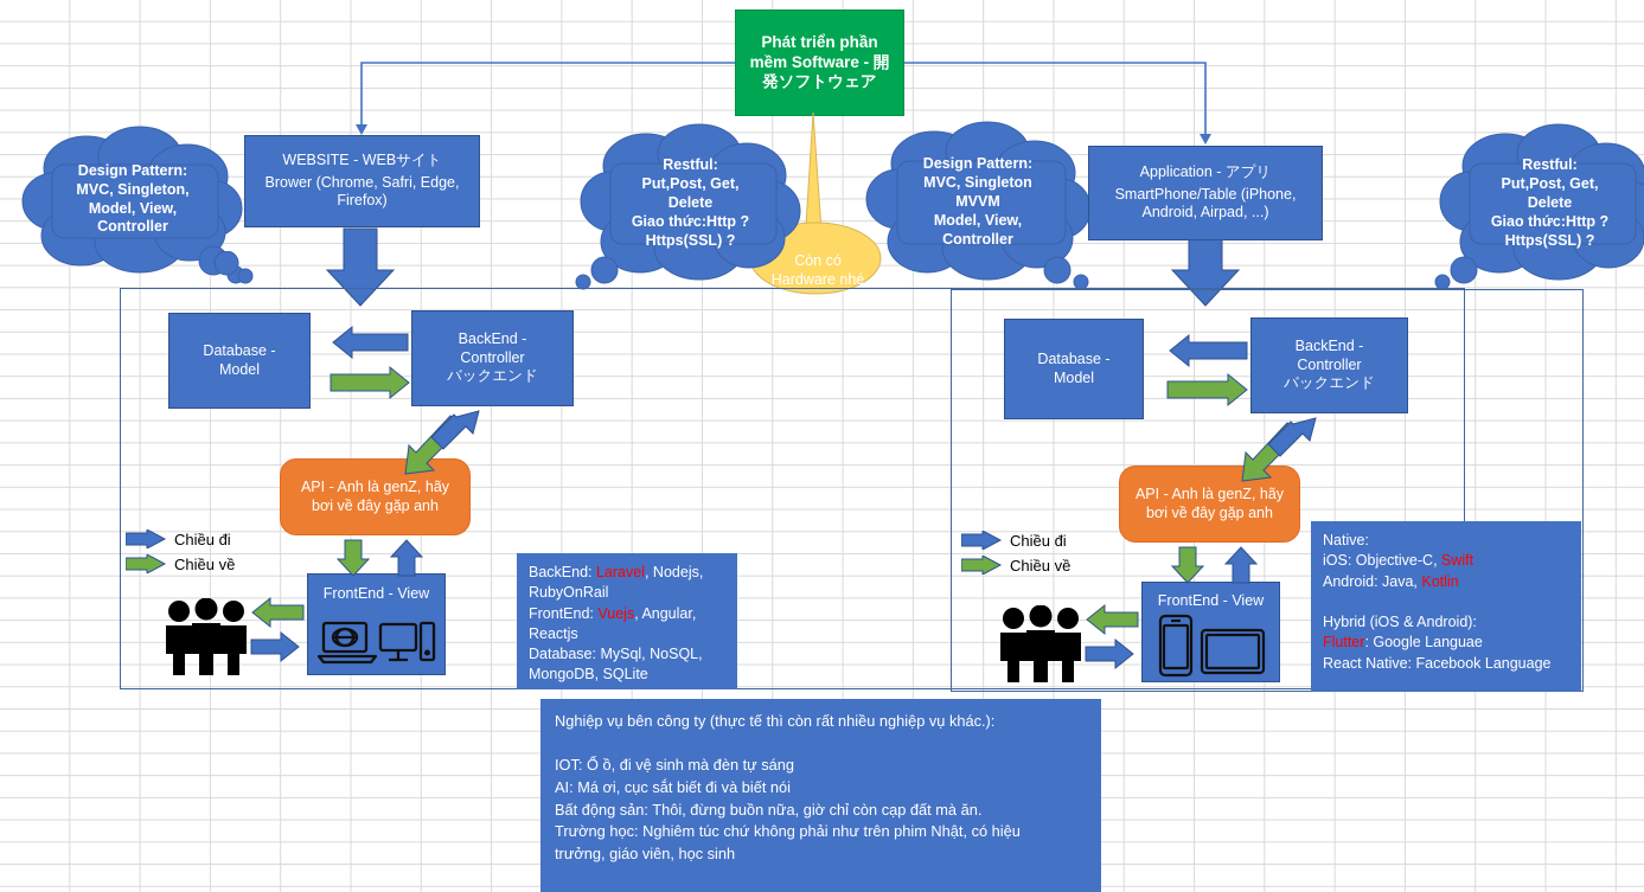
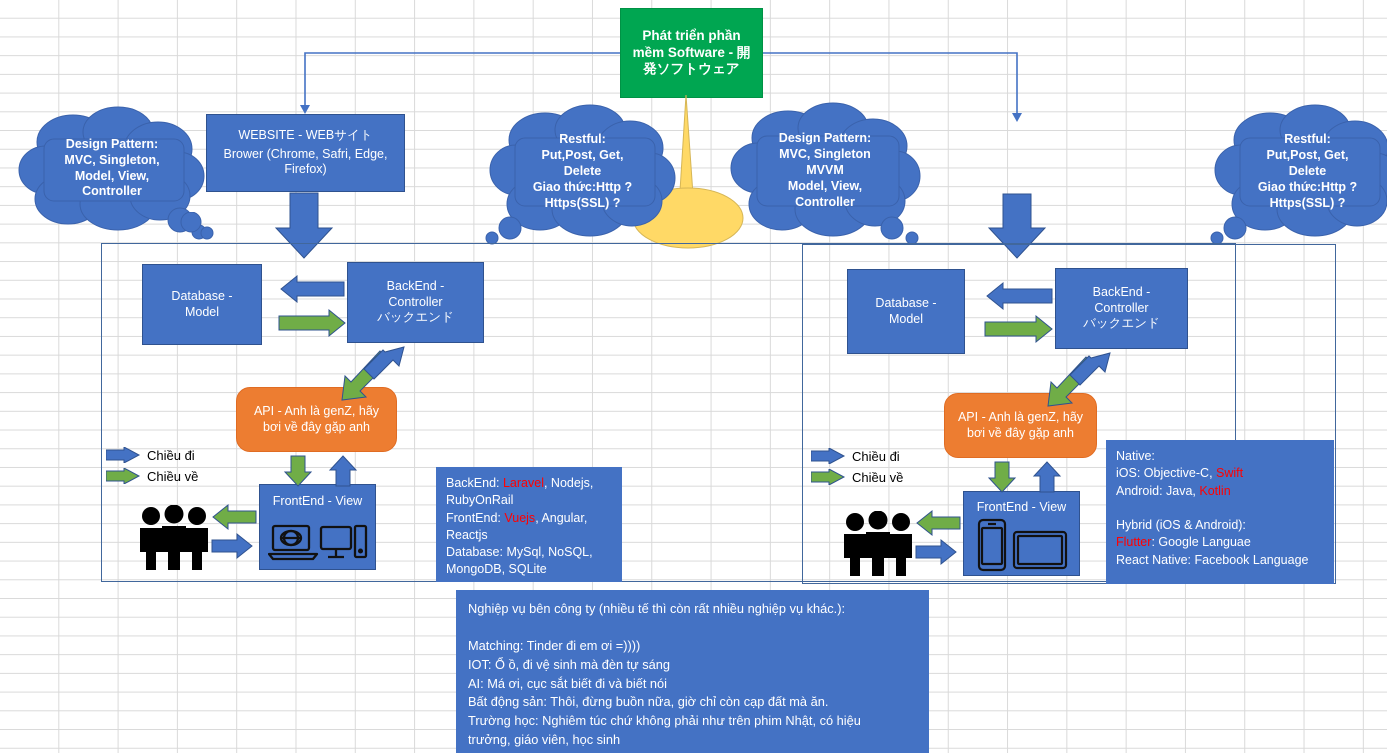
  Phát triển phần
  mềm Software - 開
  発ソフトウェア
- Còn có
- Hardware nhé
  Design Pattern:
  MVC, Singleton,
  Model, View,
  Controller
  WEBSITE - WEBサイト
  Brower (Chrome, Safri, Edge,
  Firefox)
  Restful:
  Put,Post, Get,
  Delete
  Giao thức:Http ?
  Https(SSL) ?
  Design Pattern:
  MVC, Singleton
  MVVM
  Model, View,
  Controller
- Application - アプリ
- SmartPhone/Table (iPhone,
- Android, Airpad, ...)
  Restful:
  Put,Post, Get,
  Delete
  Giao thức:Http ?
  Https(SSL) ?
  Database -
  Model
  BackEnd -
  Controller
  バックエンド
  API - Anh là genZ, hãy
  bơi về đây gặp anh
  FrontEnd - View
  Chiều đi
  Chiều về
  BackEnd: Laravel, Nodejs,
  RubyOnRail
  FrontEnd: Vuejs, Angular,
  Reactjs
  Database: MySql, NoSQL,
  MongoDB, SQLite
  Database -
  Model
  BackEnd -
  Controller
  バックエンド
  API - Anh là genZ, hãy
  bơi về đây gặp anh
  FrontEnd - View
  Chiều đi
  Chiều về
  Native:
  iOS: Objective-C, Swift
  Android: Java, Kotlin
  Hybrid (iOS & Android):
  Flutter: Google Languae
  React Native: Facebook Language
- Nghiệp vụ bên công ty (thực tế thì còn rất nhiều nghiệp vụ khác.):
+ Nghiệp vụ bên công ty (nhiều tế thì còn rất nhiều nghiệp vụ khác.):
+ Matching: Tinder đi em ơi =))))
  IOT: Ổ ồ, đi vệ sinh mà đèn tự sáng
  AI: Má ơi, cục sắt biết đi và biết nói
  Bất động sản: Thôi, đừng buồn nữa, giờ chỉ còn cạp đất mà ăn.
  Trường học: Nghiêm túc chứ không phải như trên phim Nhật, có hiệu
  trưởng, giáo viên, học sinh
